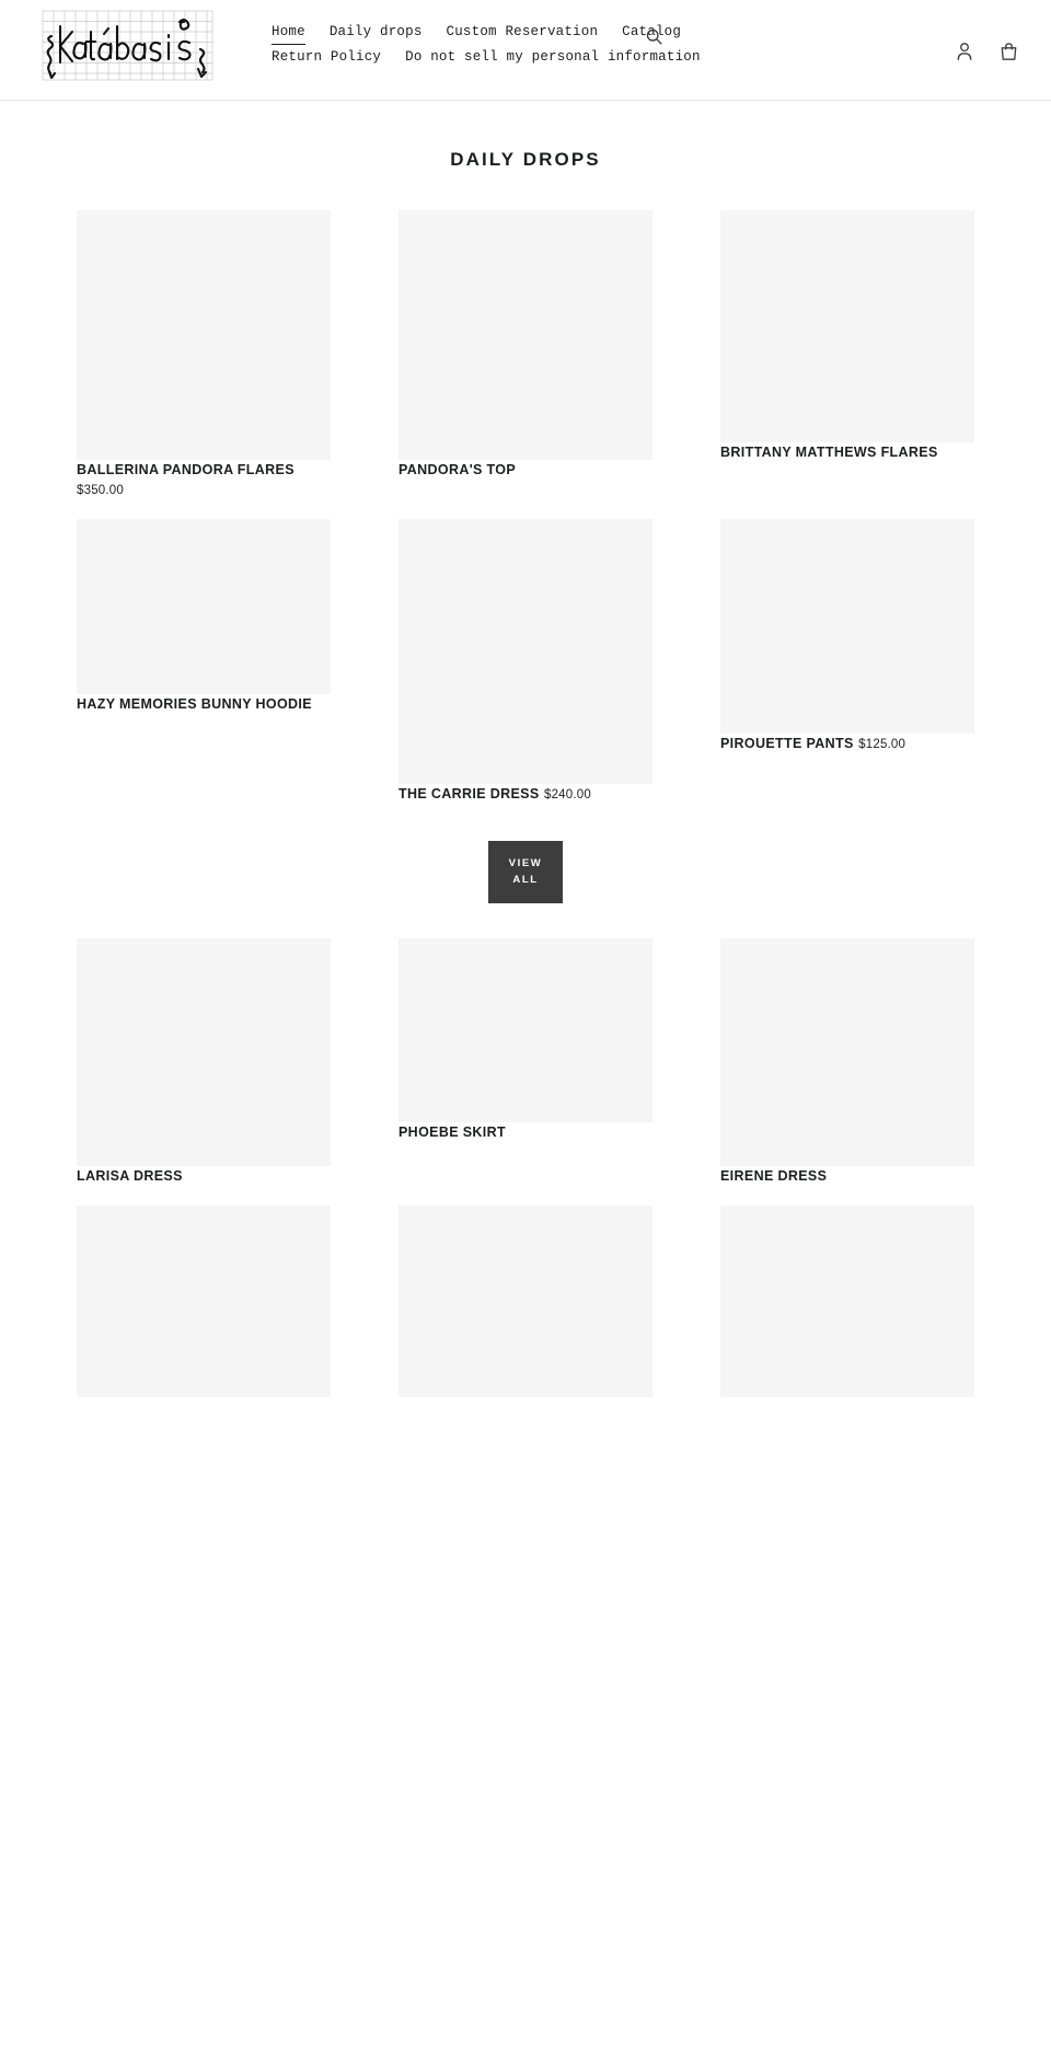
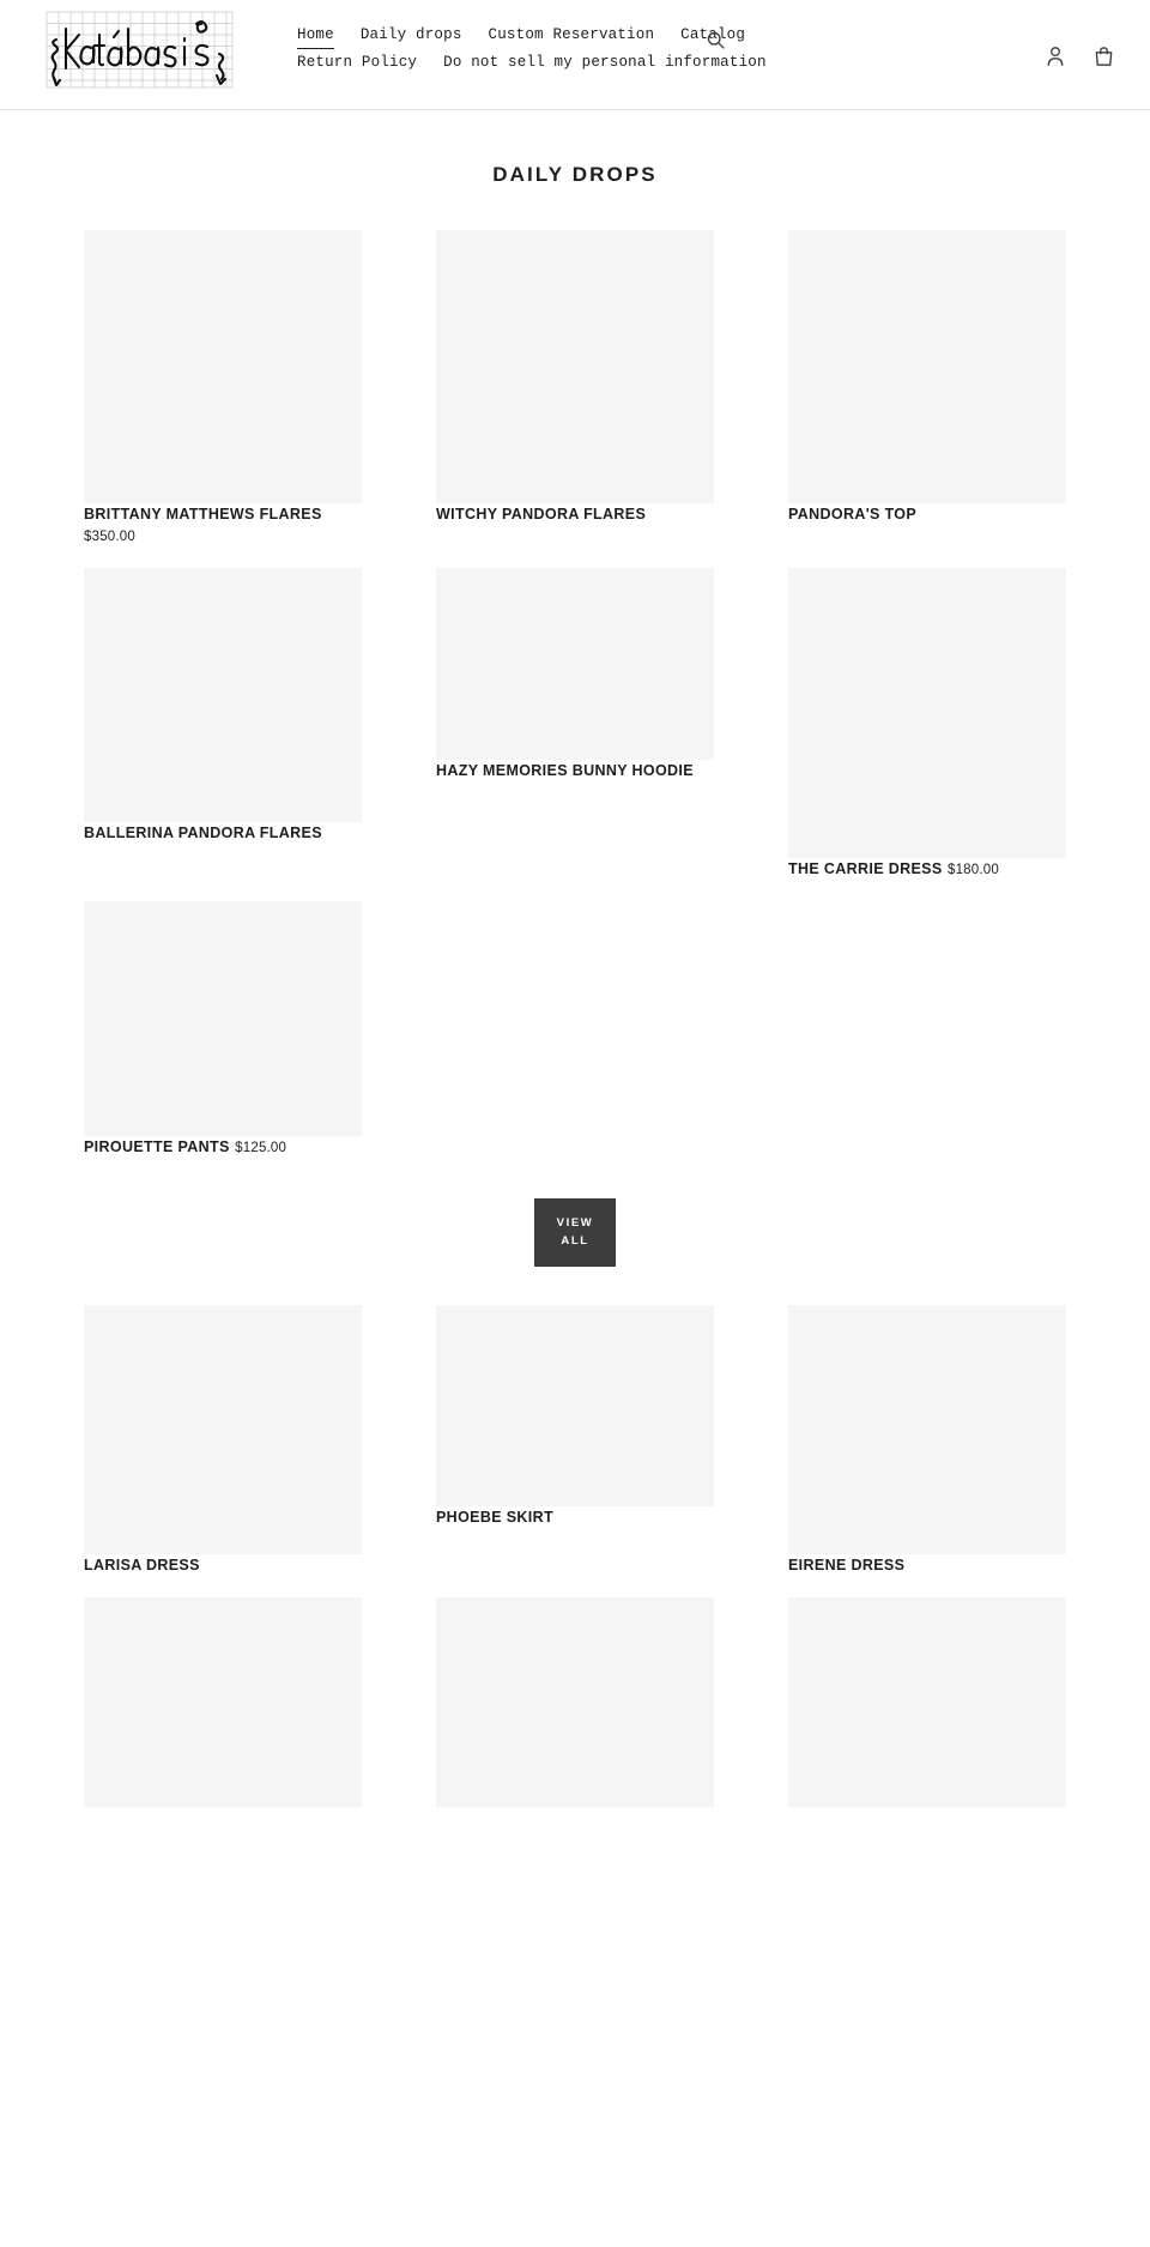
  Home
  Daily drops
  Custom Reservation
  Catalog
  Return Policy
  Do not sell my personal information
  DAILY DROPS
- BALLERINA PANDORA FLARES $350.00
+ BRITTANY MATTHEWS FLARES $350.00
+ WITCHY PANDORA FLARES
  PANDORA'S TOP
- BRITTANY MATTHEWS FLARES
+ BALLERINA PANDORA FLARES
  HAZY MEMORIES BUNNY HOODIE
- THE CARRIE DRESS $240.00
+ THE CARRIE DRESS $180.00
  PIROUETTE PANTS $125.00
  VIEW
  ALL
  LARISA DRESS
  PHOEBE SKIRT
  EIRENE DRESS
